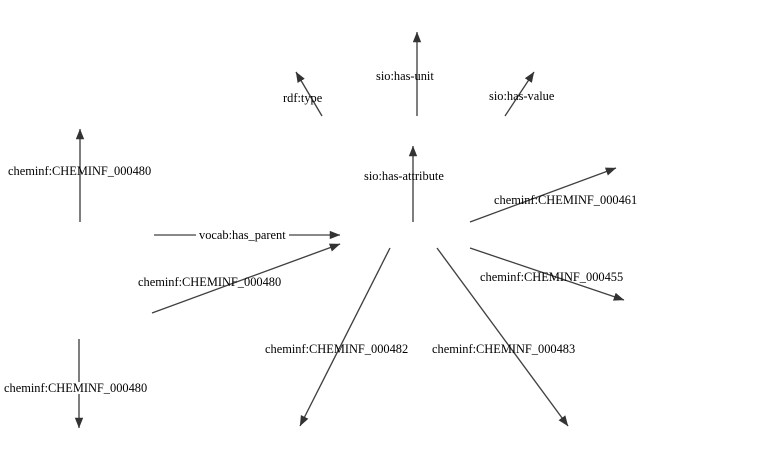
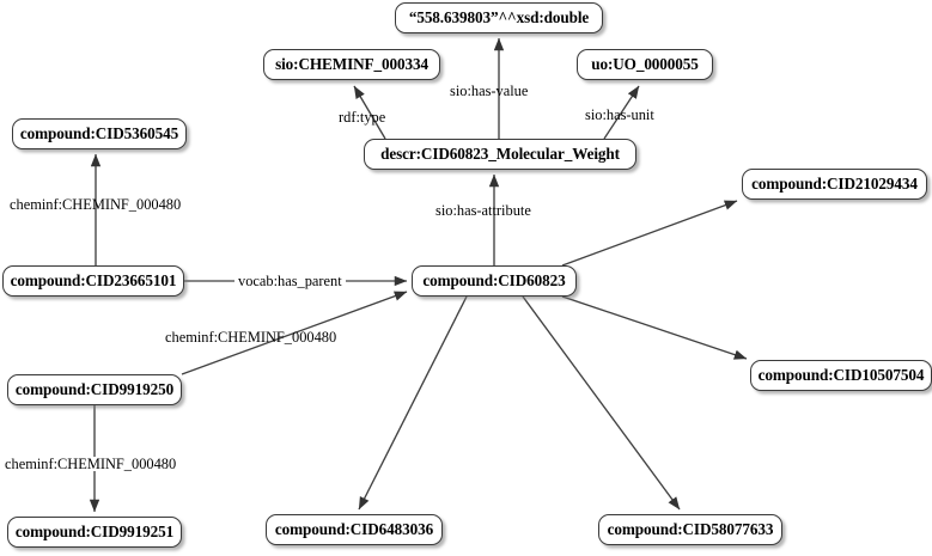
+ “558.639803”^^xsd:double
+ sio:CHEMINF_000334
+ uo:UO_0000055
+ descr:CID60823_Molecular_Weight
+ compound:CID5360545
+ compound:CID23665101
+ compound:CID60823
+ compound:CID21029434
+ compound:CID10507504
+ compound:CID9919250
+ compound:CID9919251
+ compound:CID6483036
+ compound:CID58077633
- sio:has-unit
+ sio:has-value
  rdf:type
- sio:has-value
+ sio:has-unit
  sio:has-attribute
  cheminf:CHEMINF_000480
  vocab:has_parent
  cheminf:CHEMINF_000480
  cheminf:CHEMINF_000480
- cheminf:CHEMINF_000461
- cheminf:CHEMINF_000455
- cheminf:CHEMINF_000482
- cheminf:CHEMINF_000483
